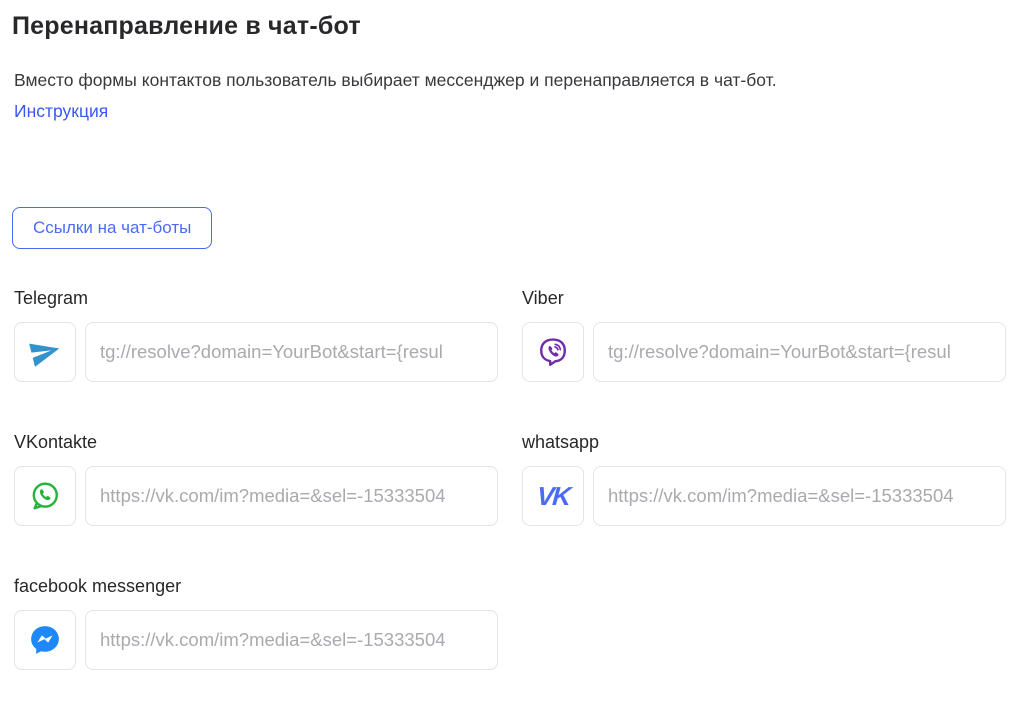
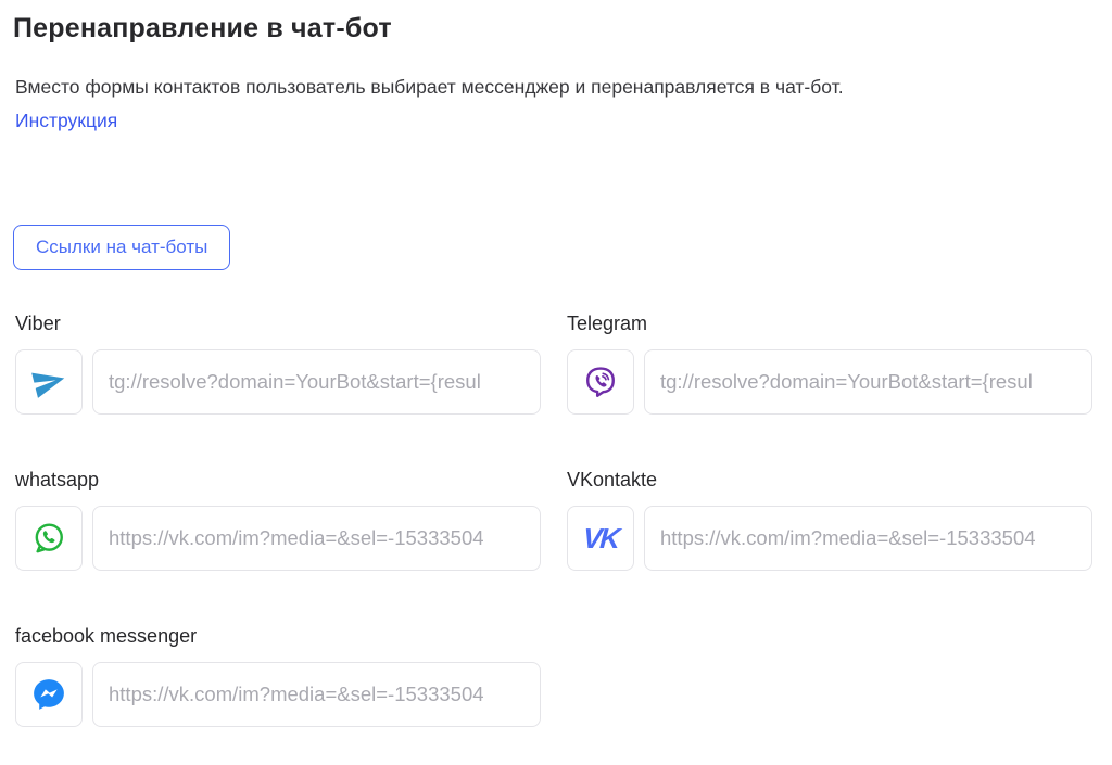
  Перенаправление в чат-бот
  Вместо формы контактов пользователь выбирает мессенджер и перенаправляется в чат-бот.
  Инструкция
  Ссылки на чат-боты
- Telegram
+ Viber
  tg://resolve?domain=YourBot&start={resul
- Viber
+ Telegram
  tg://resolve?domain=YourBot&start={resul
- VKontakte
+ whatsapp
  https://vk.com/im?media=&sel=-15333504
- whatsapp
+ VKontakte
  https://vk.com/im?media=&sel=-15333504
  facebook messenger
  https://vk.com/im?media=&sel=-15333504
